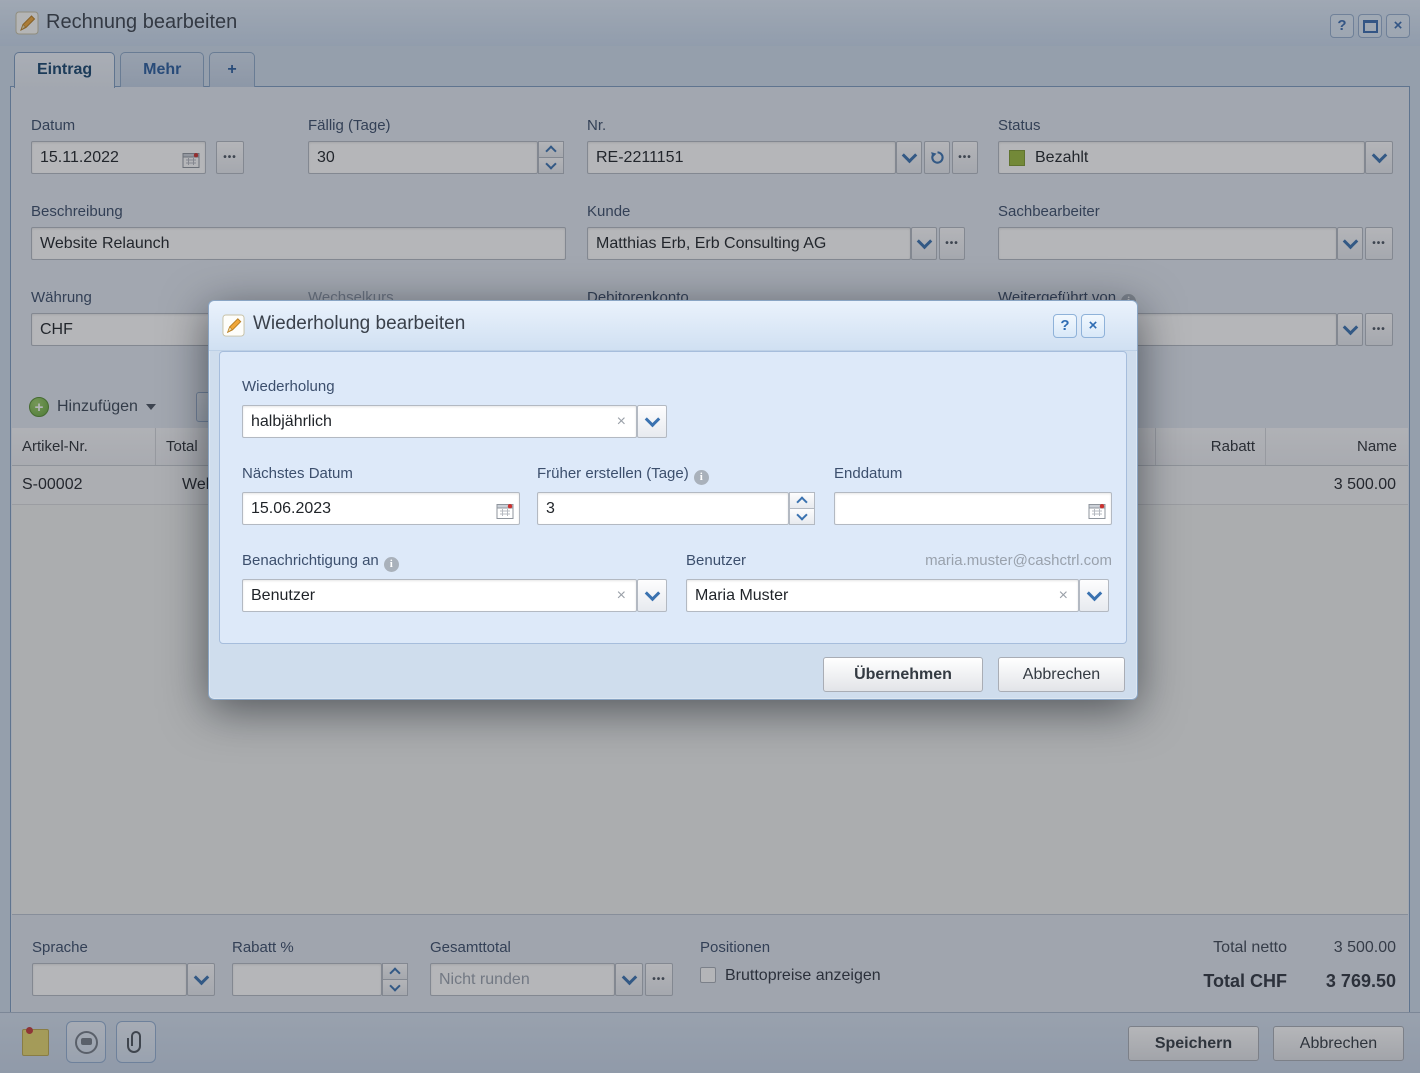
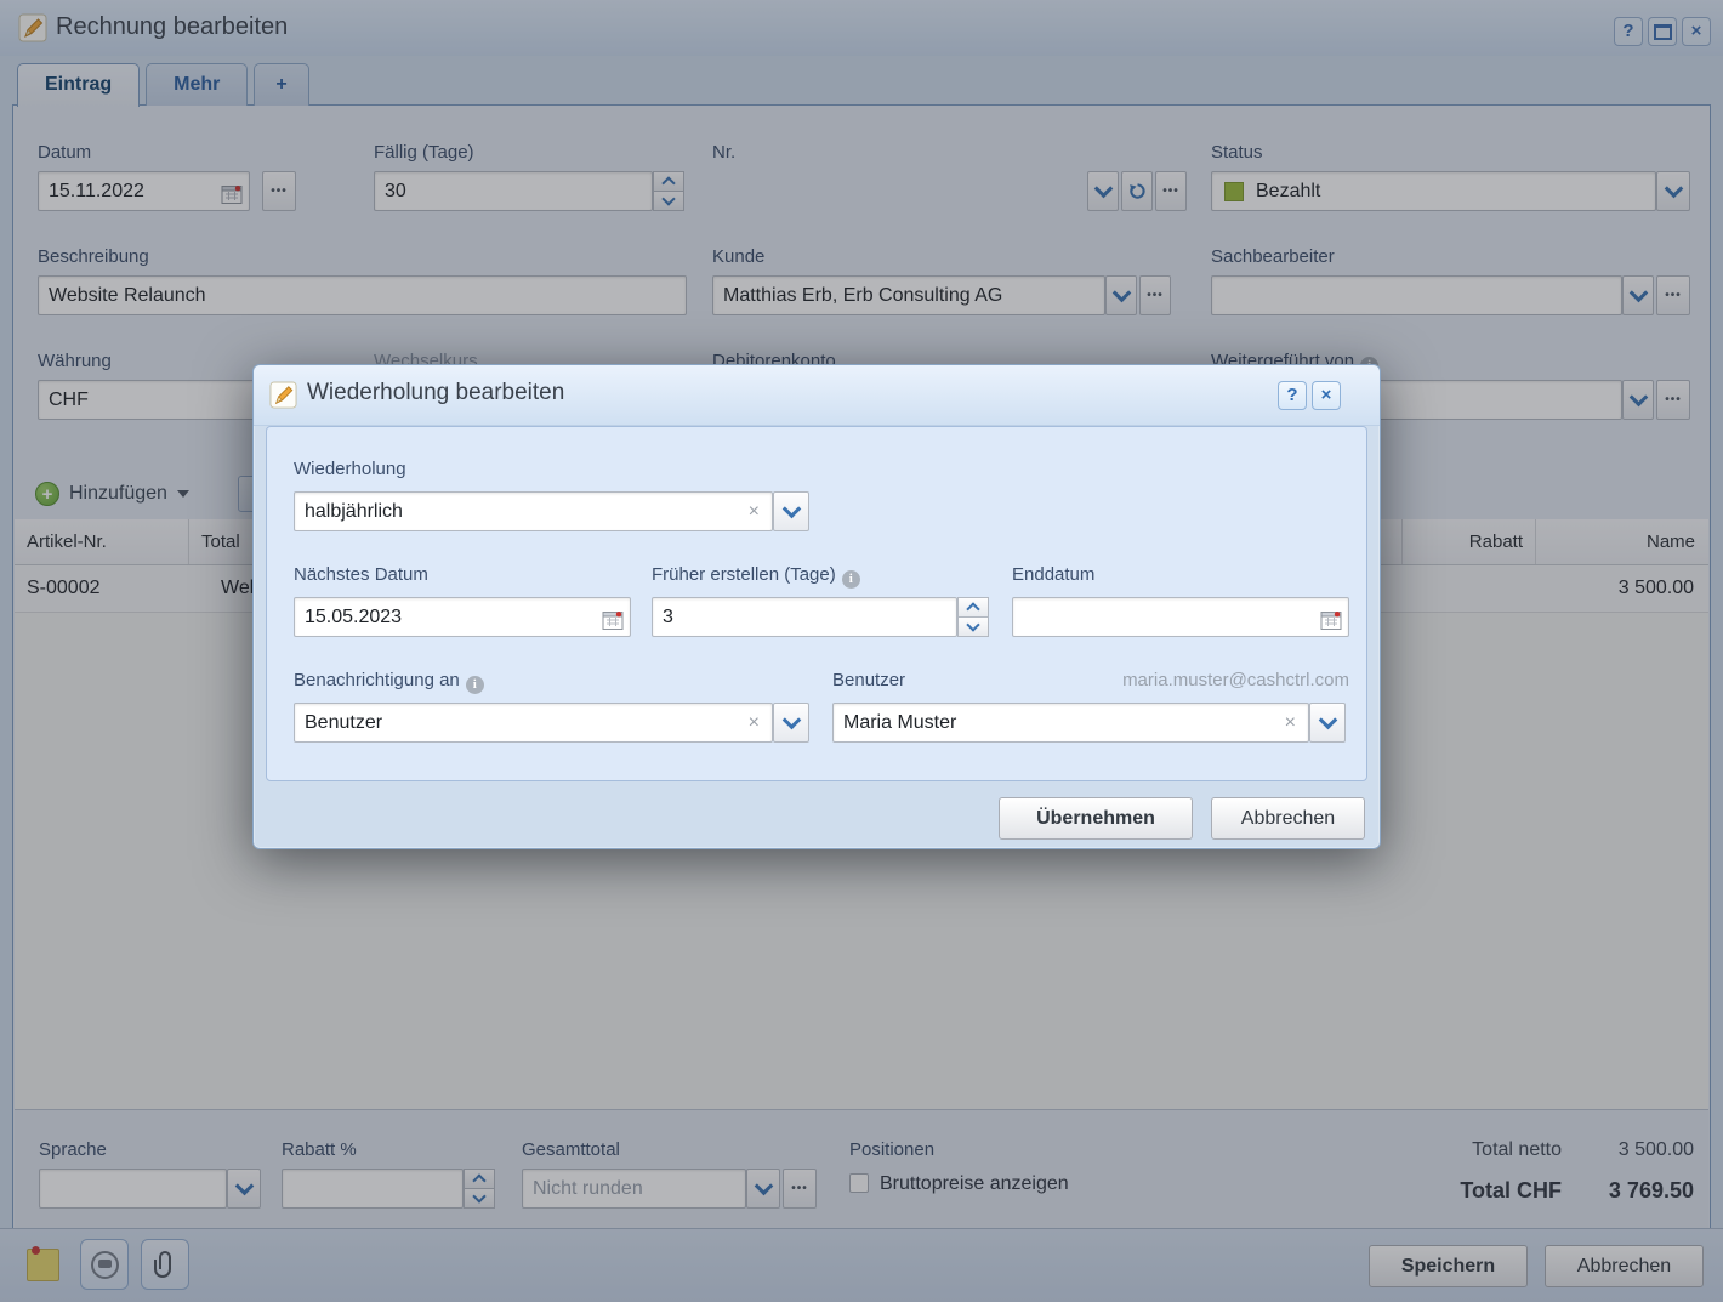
  Rechnung bearbeiten
  ?
  ×
  Eintrag
  Mehr
  +
  Datum
  15.11.2022
  •••
  Fällig (Tage)
  30
  Nr.
- RE-2211151
  •••
  Status
  Bezahlt
  Beschreibung
  Website Relaunch
  Kunde
  Matthias Erb, Erb Consulting AG
  •••
  Sachbearbeiter
  •••
  Währung
  CHF
  Wechselkurs
  Debitorenkonto
  Weitergeführt von
  •••
  +
  Hinzufügen
  Artikel-Nr.
  Total
  Rabatt
  Name
  S-00002
  3 500.00
  Sprache
  Rabatt %
  Gesamttotal
  Nicht runden
  •••
  Positionen
  Bruttopreise anzeigen
  Total netto
  3 500.00
  Total CHF
  3 769.50
  Speichern
  Abbrechen
  Wiederholung bearbeiten
  ?
  ×
  Wiederholung
  halbjährlich
  ×
  Nächstes Datum
- 15.06.2023
+ 15.05.2023
  Früher erstellen (Tage) i
  3
  Enddatum
  Benachrichtigung an i
  Benutzer
  ×
  Benutzer
  maria.muster@cashctrl.com
  Maria Muster
  ×
  Übernehmen
  Abbrechen
